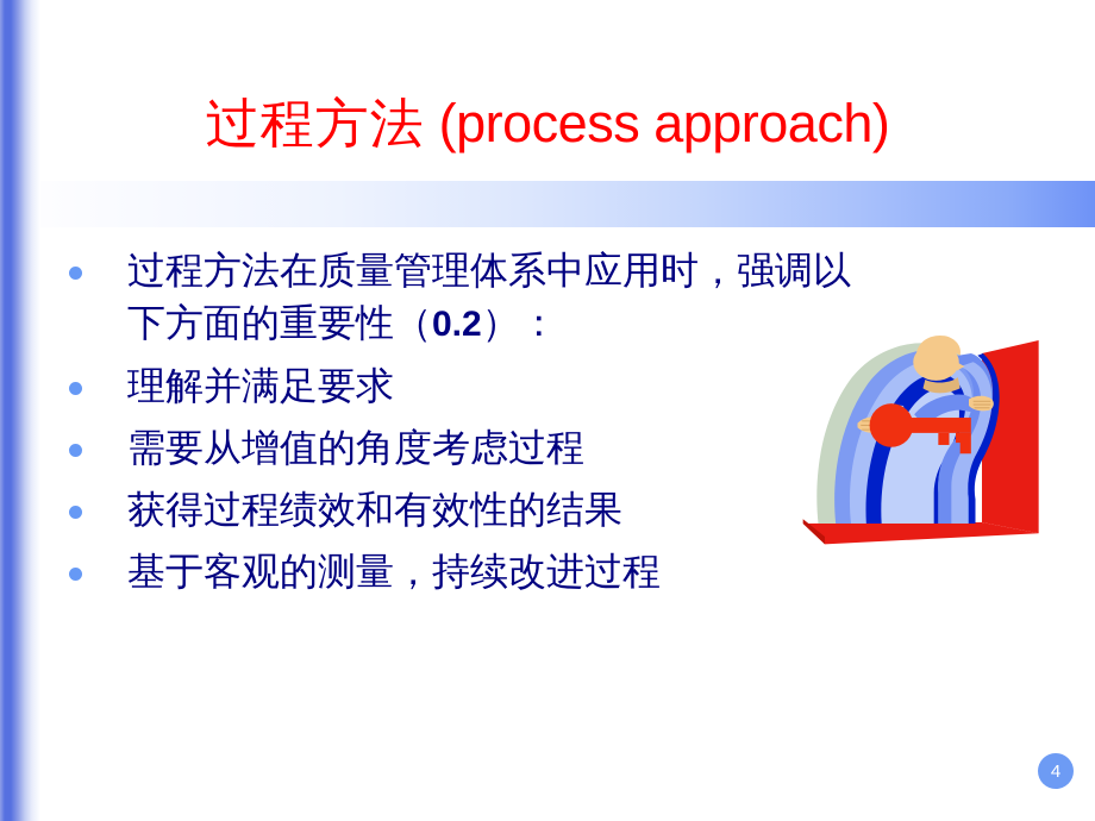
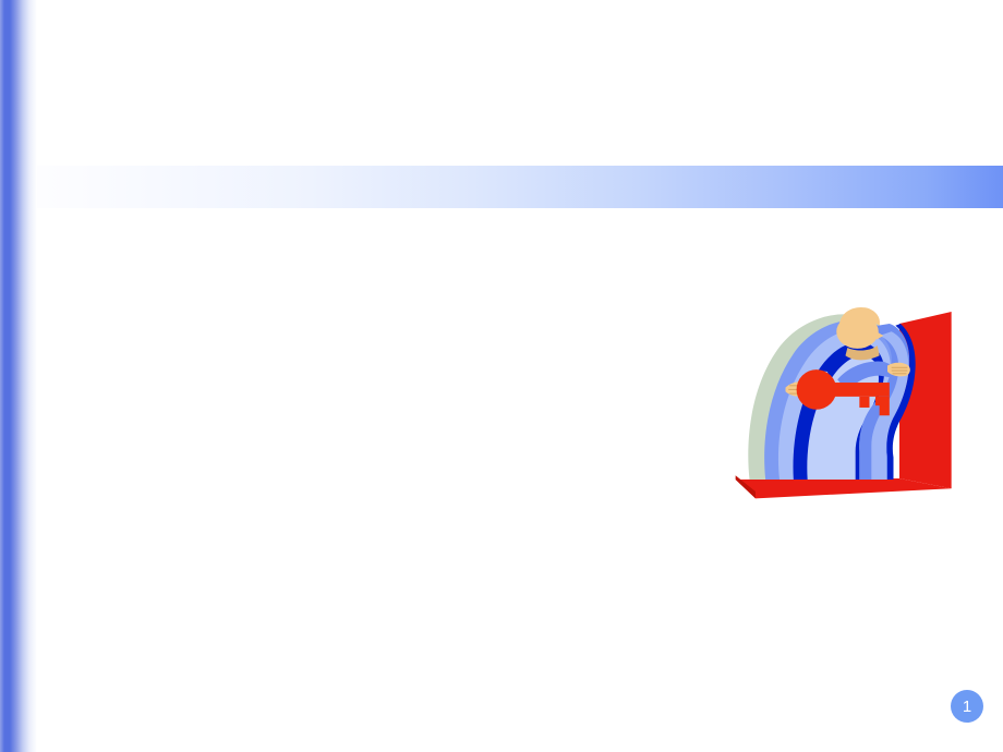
- 过程方法 (process approach)
- 过程方法在质量管理体系中应用时，强调以下方面的重要性（0.2）：
- 理解并满足要求
- 需要从增值的角度考虑过程
- 获得过程绩效和有效性的结果
- 基于客观的测量，持续改进过程
- 4
+ 1
